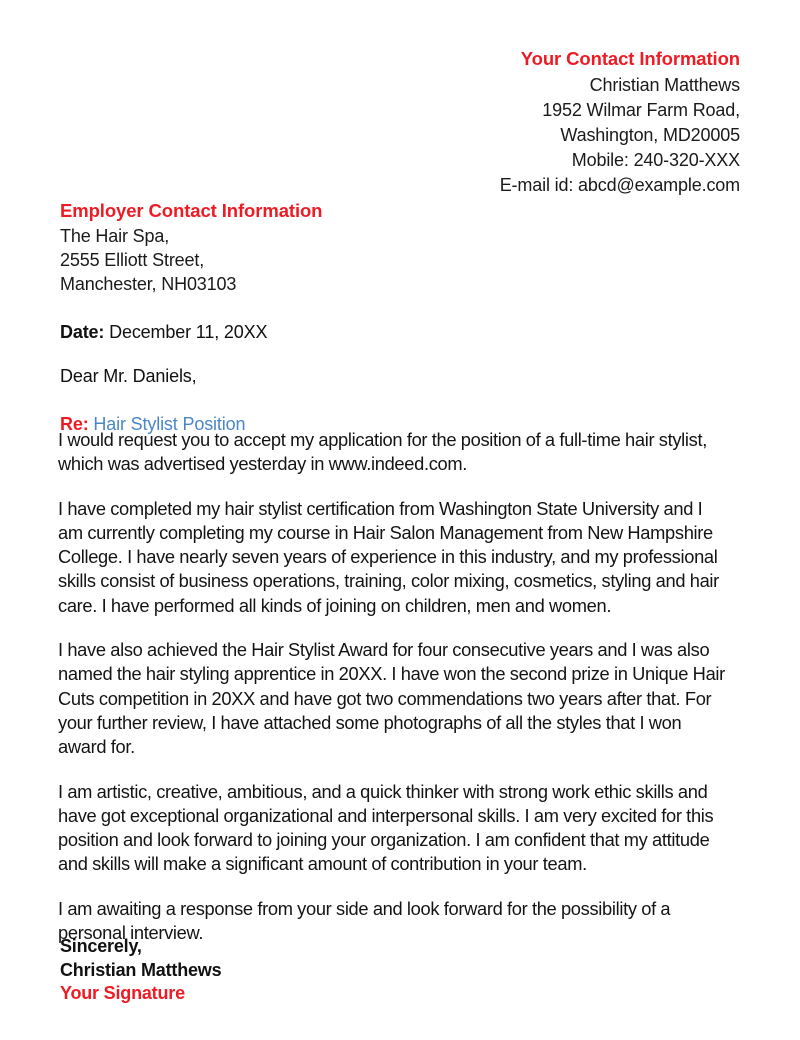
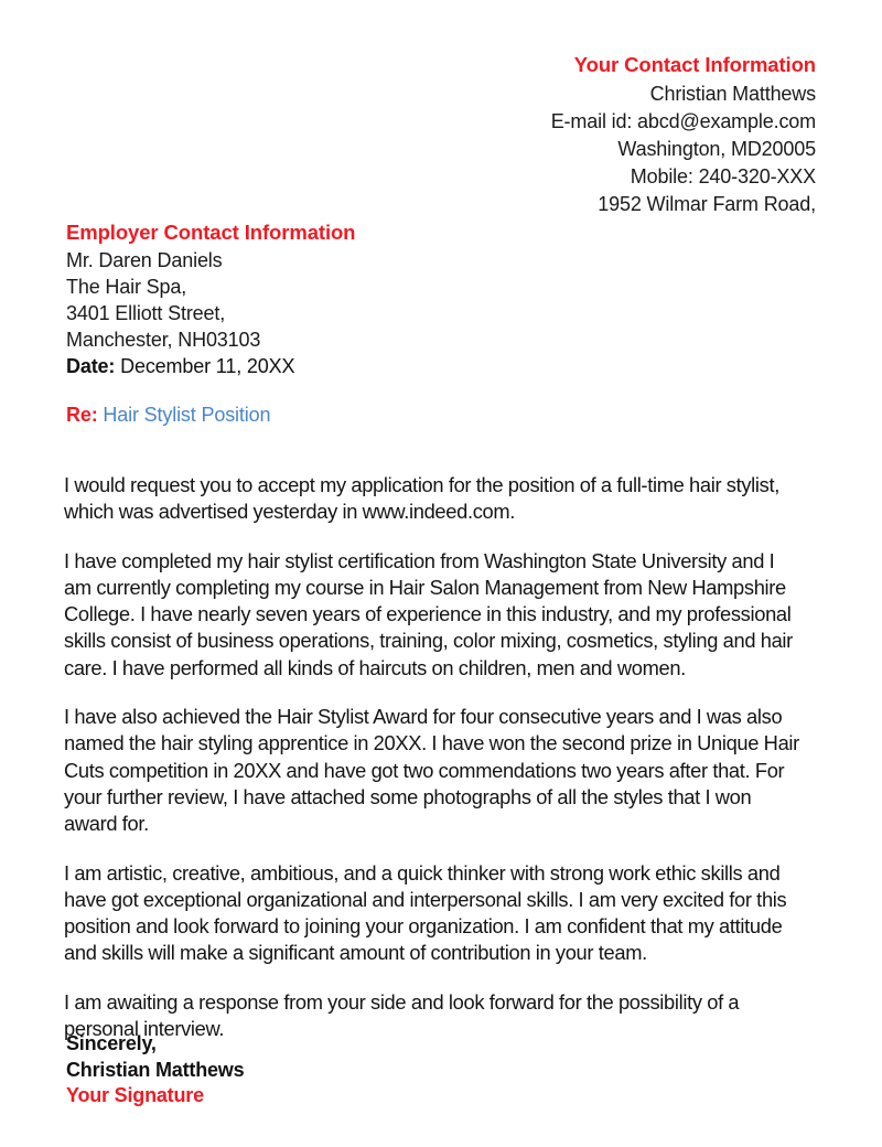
  Your Contact Information
  Christian Matthews
- 1952 Wilmar Farm Road,
+ E-mail id: abcd@example.com
  Washington, MD20005
  Mobile: 240-320-XXX
- E-mail id: abcd@example.com
+ 1952 Wilmar Farm Road,
  Employer Contact Information
+ Mr. Daren Daniels
  The Hair Spa,
- 2555 Elliott Street,
+ 3401 Elliott Street,
  Manchester, NH03103
  Date: December 11, 20XX
- Dear Mr. Daniels,
  Re: Hair Stylist Position
  I would request you to accept my application for the position of a full-time hair stylist, which was advertised yesterday in www.indeed.com.
- I have completed my hair stylist certification from Washington State University and I am currently completing my course in Hair Salon Management from New Hampshire College. I have nearly seven years of experience in this industry, and my professional skills consist of business operations, training, color mixing, cosmetics, styling and hair care. I have performed all kinds of joining on children, men and women.
+ I have completed my hair stylist certification from Washington State University and I am currently completing my course in Hair Salon Management from New Hampshire College. I have nearly seven years of experience in this industry, and my professional skills consist of business operations, training, color mixing, cosmetics, styling and hair care. I have performed all kinds of haircuts on children, men and women.
  I have also achieved the Hair Stylist Award for four consecutive years and I was also named the hair styling apprentice in 20XX. I have won the second prize in Unique Hair Cuts competition in 20XX and have got two commendations two years after that. For your further review, I have attached some photographs of all the styles that I won award for.
  I am artistic, creative, ambitious, and a quick thinker with strong work ethic skills and have got exceptional organizational and interpersonal skills. I am very excited for this position and look forward to joining your organization. I am confident that my attitude and skills will make a significant amount of contribution in your team.
  I am awaiting a response from your side and look forward for the possibility of a personal interview.
  Sincerely,
  Christian Matthews
  Your Signature
